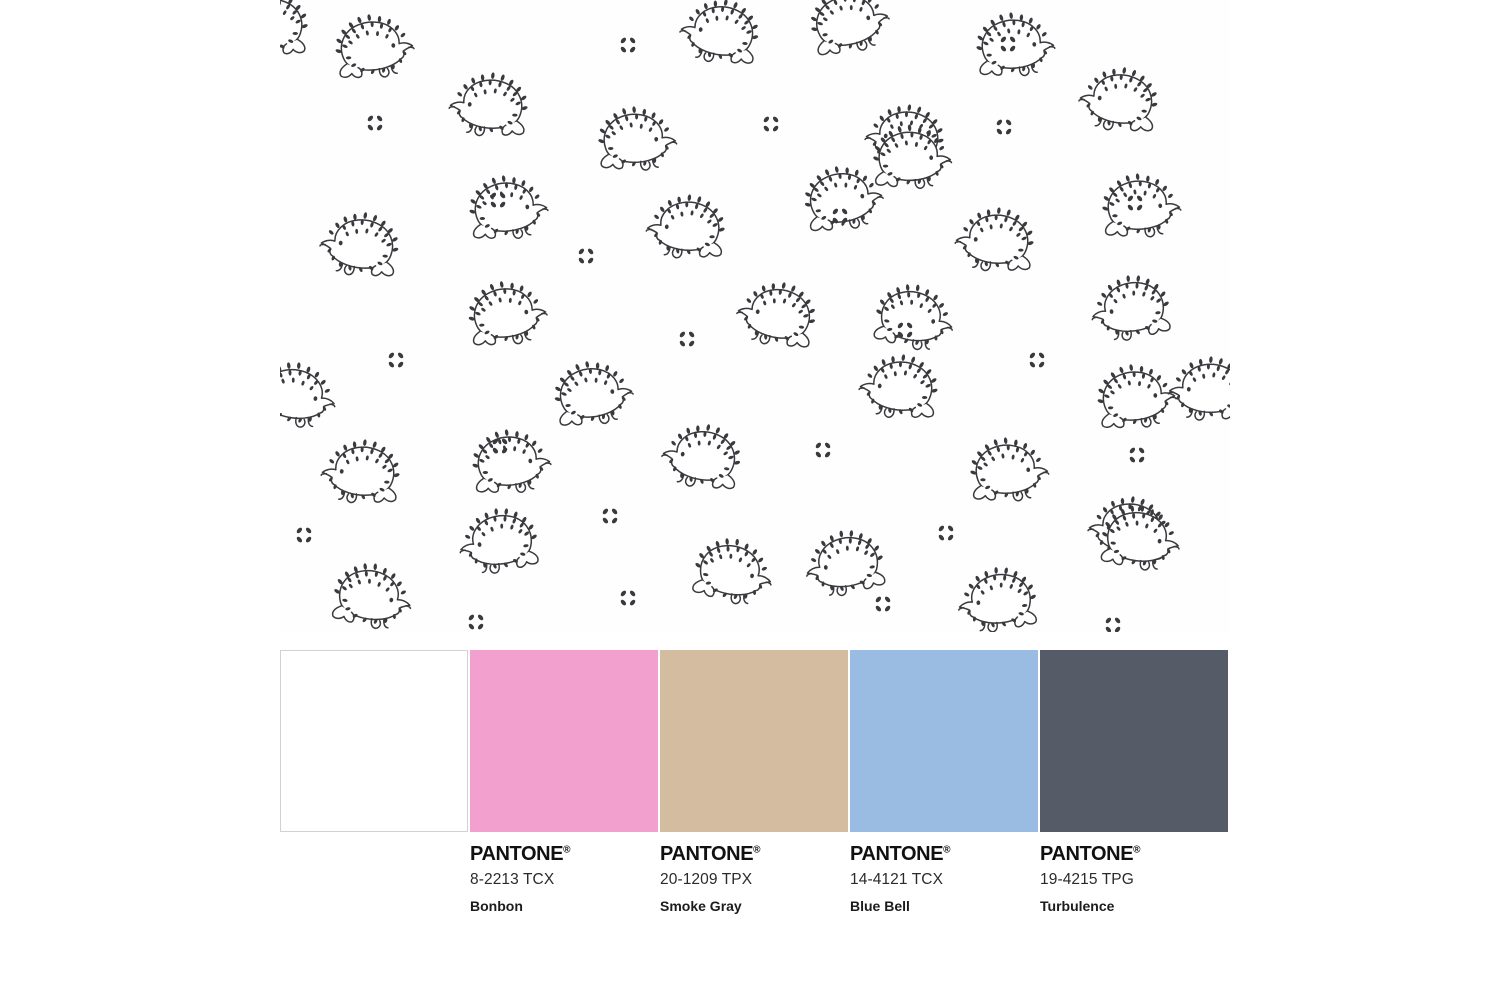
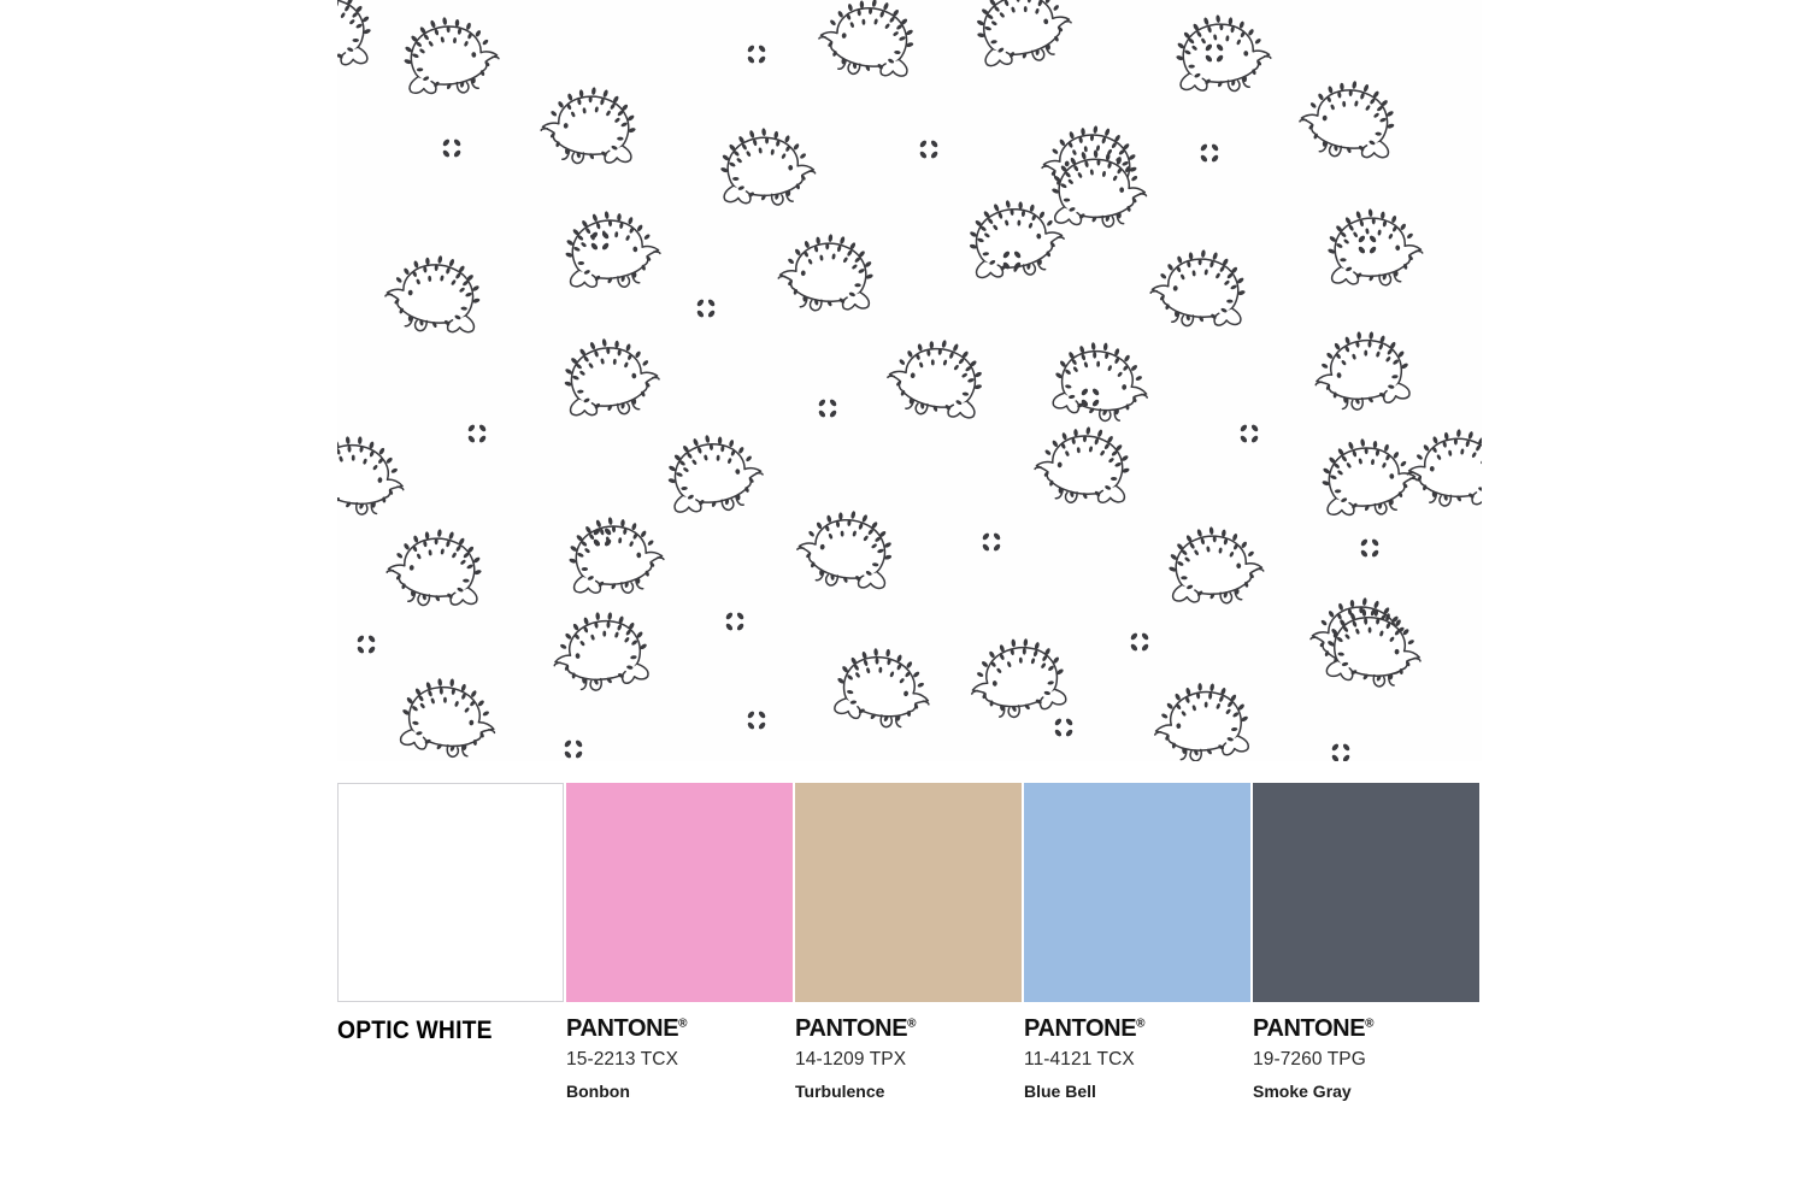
+ OPTIC WHITE
  PANTONE®
- 8-2213 TCX
+ 15-2213 TCX
  Bonbon
  PANTONE®
- 20-1209 TPX
+ 14-1209 TPX
- Smoke Gray
+ Turbulence
  PANTONE®
- 14-4121 TCX
+ 11-4121 TCX
  Blue Bell
  PANTONE®
- 19-4215 TPG
+ 19-7260 TPG
- Turbulence
+ Smoke Gray
